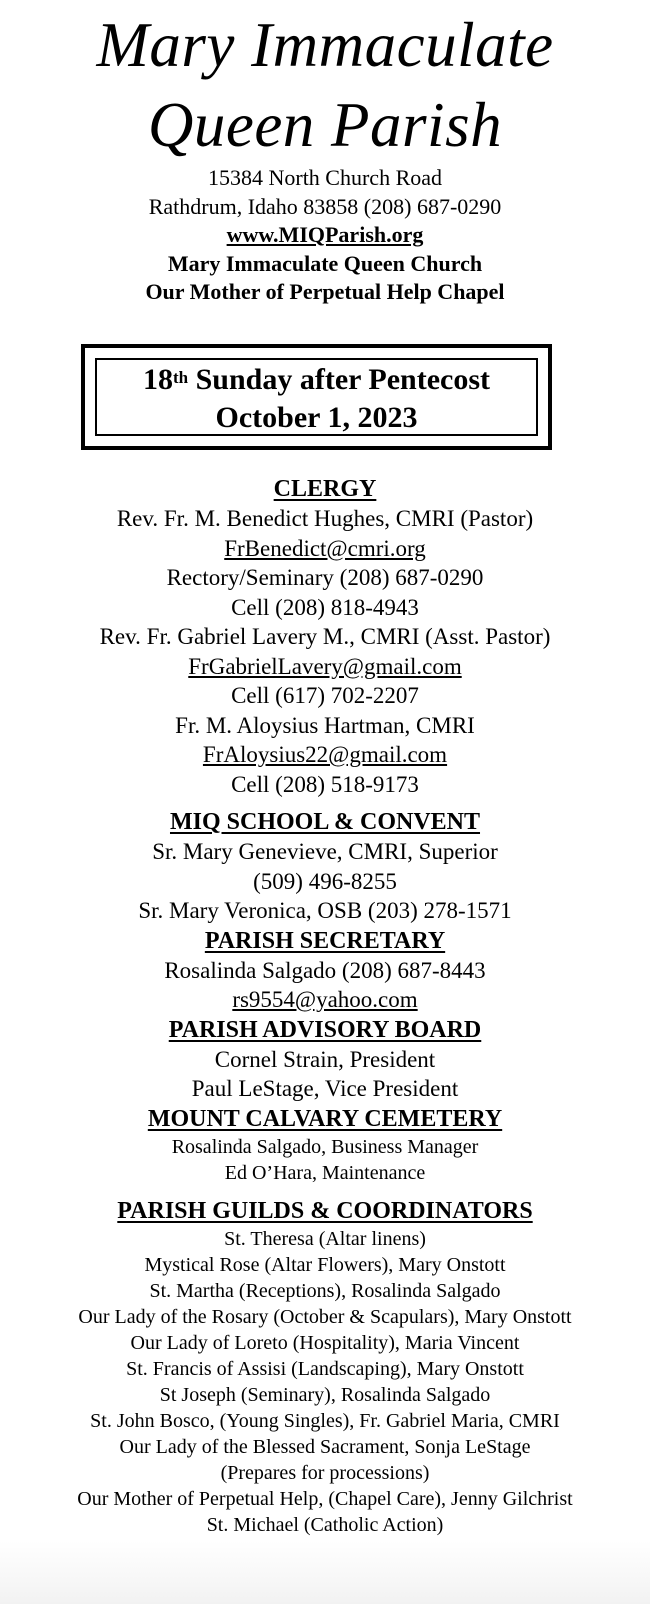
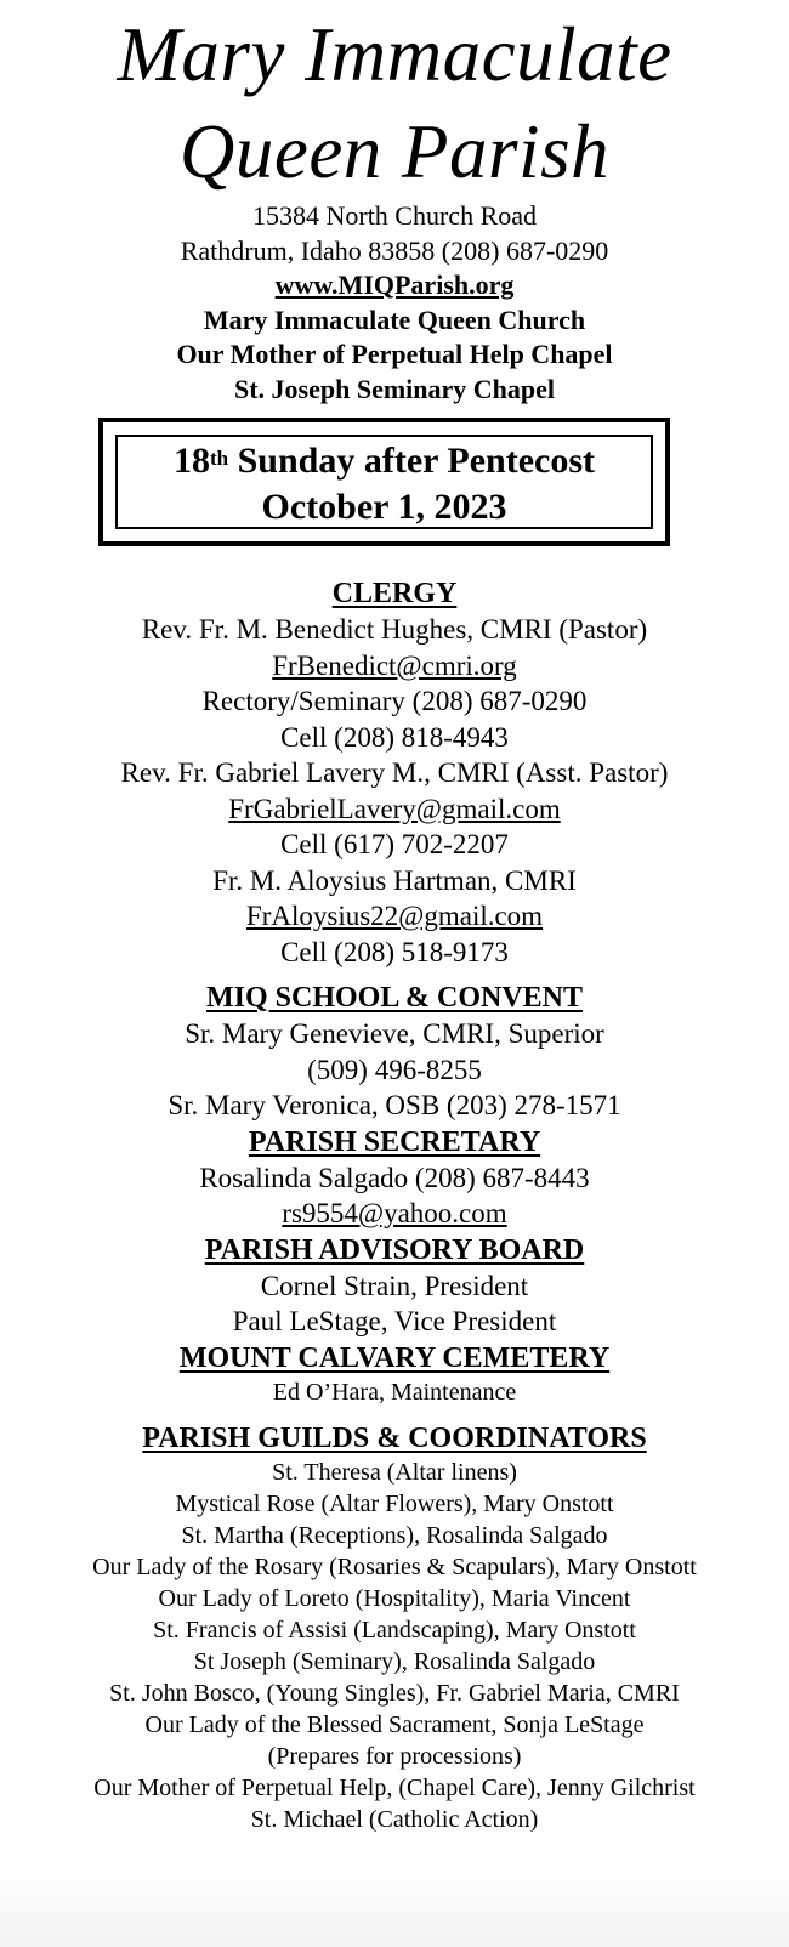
  Mary Immaculate
  Queen Parish
  15384 North Church Road
  Rathdrum, Idaho 83858 (208) 687-0290
  www.MIQParish.org
  Mary Immaculate Queen Church
  Our Mother of Perpetual Help Chapel
+ St. Joseph Seminary Chapel
  18th Sunday after Pentecost
  October 1, 2023
  CLERGY
  Rev. Fr. M. Benedict Hughes, CMRI (Pastor)
  FrBenedict@cmri.org
  Rectory/Seminary (208) 687-0290
  Cell (208) 818-4943
  Rev. Fr. Gabriel Lavery M., CMRI (Asst. Pastor)
  FrGabrielLavery@gmail.com
  Cell (617) 702-2207
  Fr. M. Aloysius Hartman, CMRI
  FrAloysius22@gmail.com
  Cell (208) 518-9173
  MIQ SCHOOL & CONVENT
  Sr. Mary Genevieve, CMRI, Superior
  (509) 496-8255
  Sr. Mary Veronica, OSB (203) 278-1571
  PARISH SECRETARY
  Rosalinda Salgado (208) 687-8443
  rs9554@yahoo.com
  PARISH ADVISORY BOARD
  Cornel Strain, President
  Paul LeStage, Vice President
  MOUNT CALVARY CEMETERY
- Rosalinda Salgado, Business Manager
  Ed O’Hara, Maintenance
  PARISH GUILDS & COORDINATORS
  St. Theresa (Altar linens)
  Mystical Rose (Altar Flowers), Mary Onstott
  St. Martha (Receptions), Rosalinda Salgado
- Our Lady of the Rosary (October & Scapulars), Mary Onstott
+ Our Lady of the Rosary (Rosaries & Scapulars), Mary Onstott
  Our Lady of Loreto (Hospitality), Maria Vincent
  St. Francis of Assisi (Landscaping), Mary Onstott
  St Joseph (Seminary), Rosalinda Salgado
  St. John Bosco, (Young Singles), Fr. Gabriel Maria, CMRI
  Our Lady of the Blessed Sacrament, Sonja LeStage
  (Prepares for processions)
  Our Mother of Perpetual Help, (Chapel Care), Jenny Gilchrist
  St. Michael (Catholic Action)
